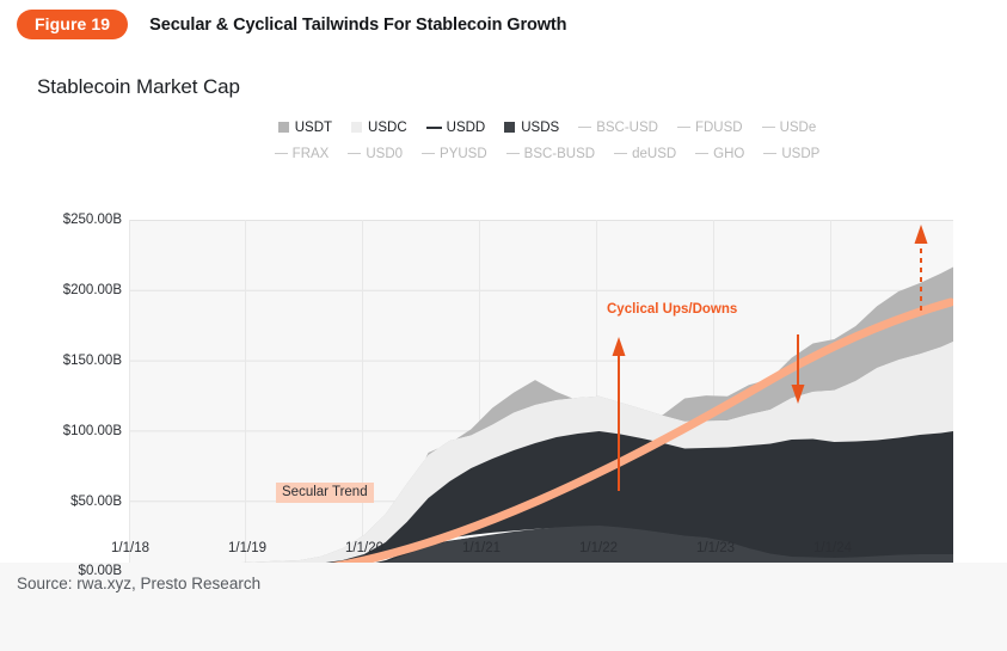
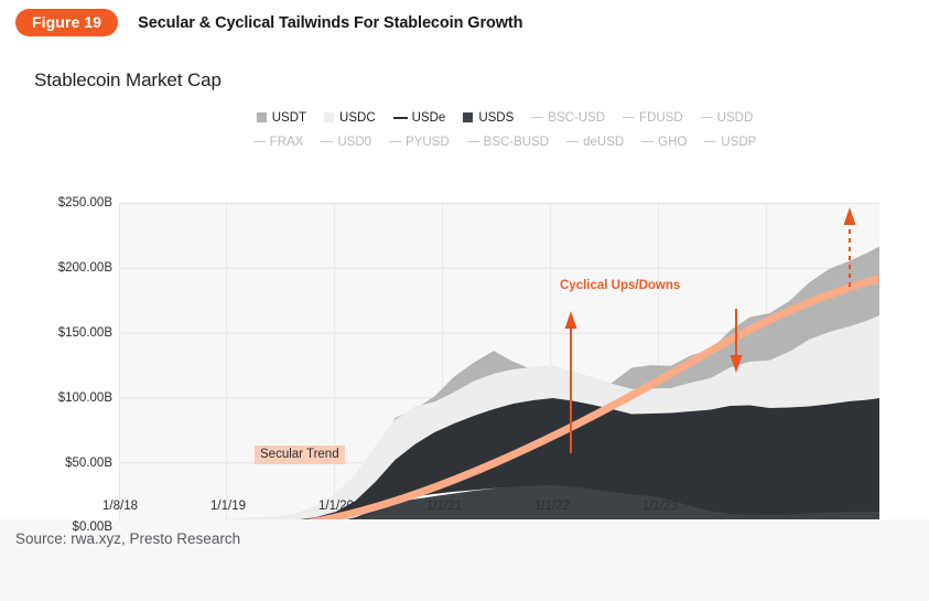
  Figure 19
  Secular & Cyclical Tailwinds For Stablecoin Growth
  Stablecoin Market Cap
  USDT
  USDC
- USDD
+ USDe
  USDS
  BSC-USD
  FDUSD
- USDe
+ USDD
  FRAX
  USD0
  PYUSD
  BSC-BUSD
  deUSD
  GHO
  USDP
  $250.00B
  $200.00B
  $150.00B
  $100.00B
  $50.00B
  $0.00B
- 1/1/18
+ 1/8/18
  1/1/19
  1/1/20
  Cyclical Ups/Downs
  Secular Trend
  Source: rwa.xyz, Presto Research
